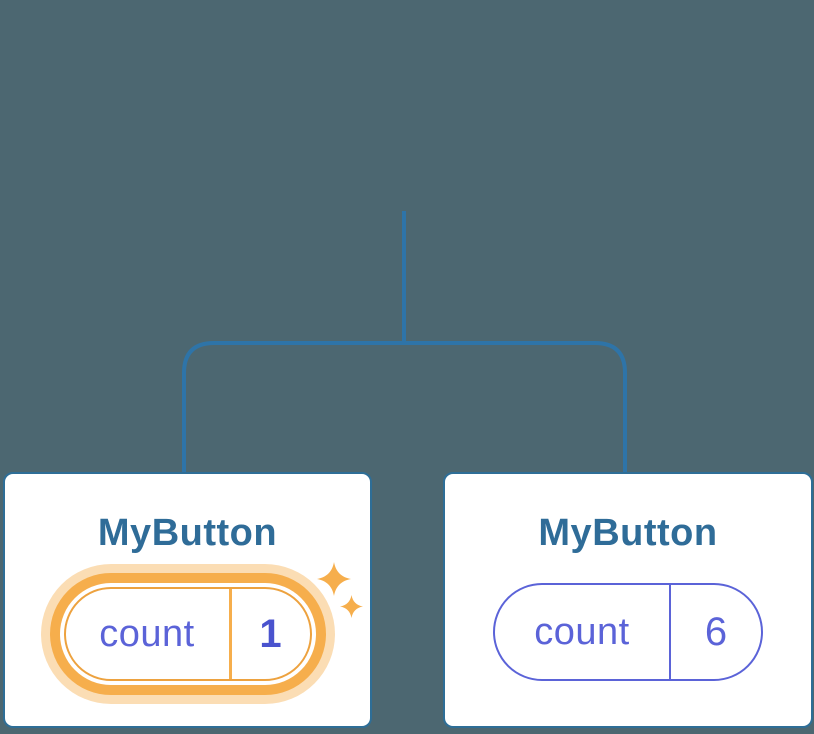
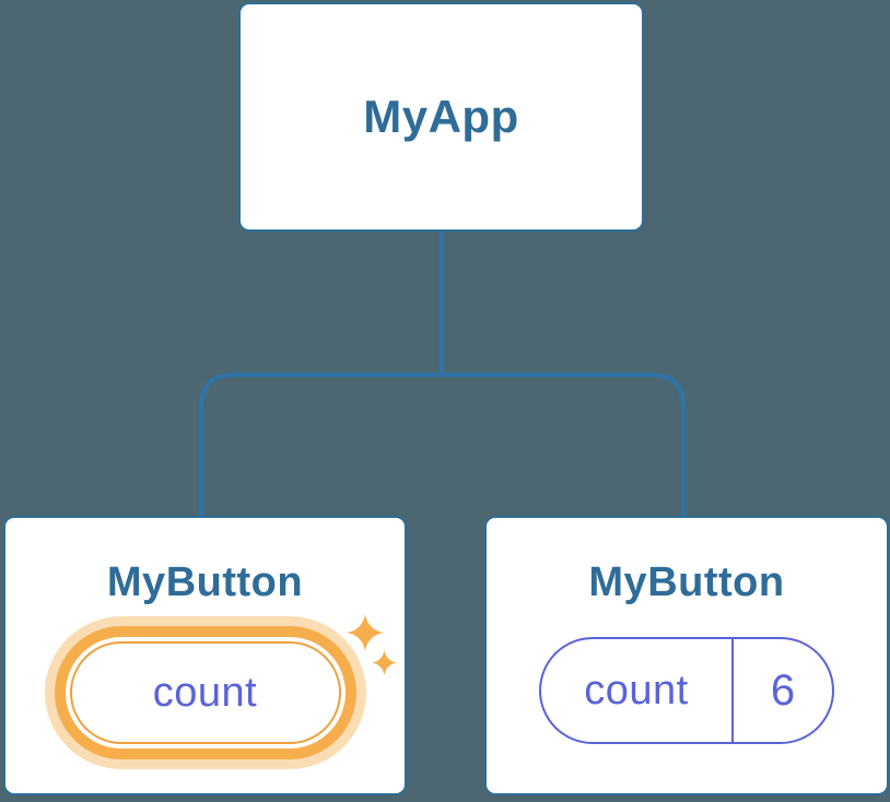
+ MyApp
  MyButton
  count
- 1
  MyButton
  count
  6
